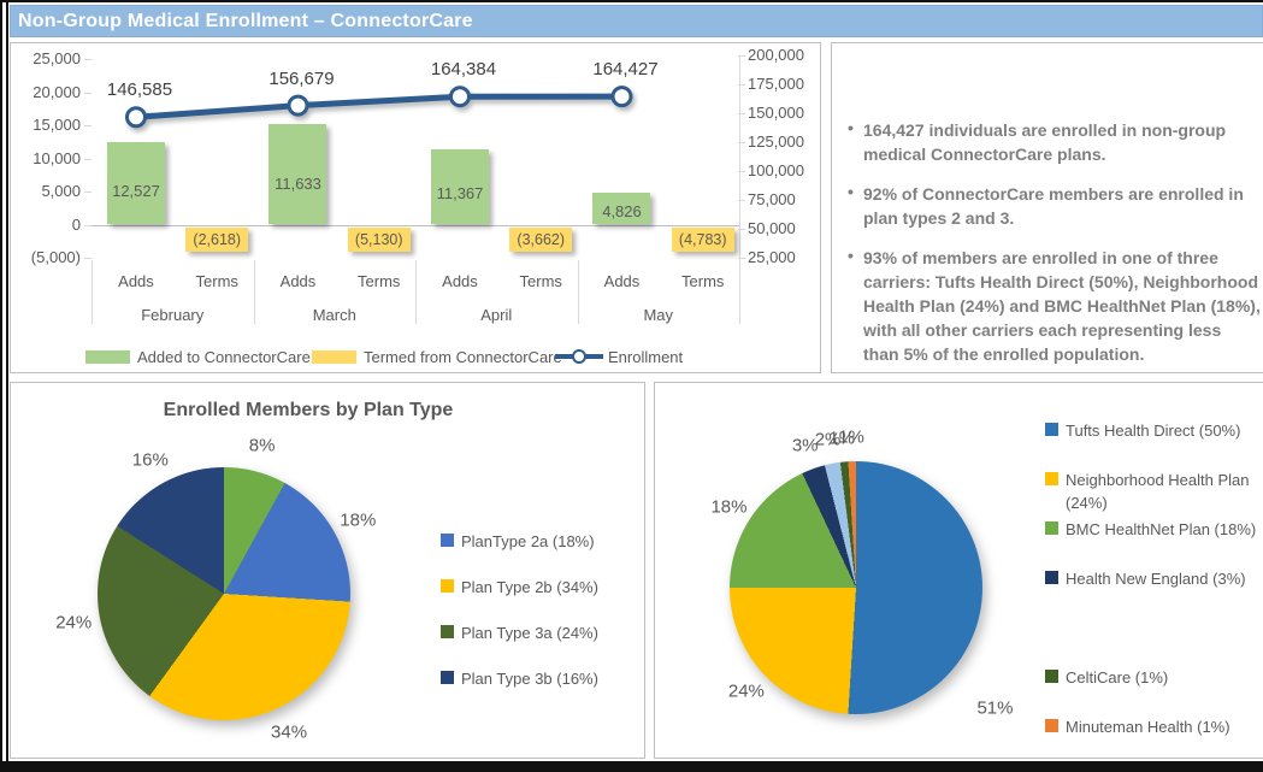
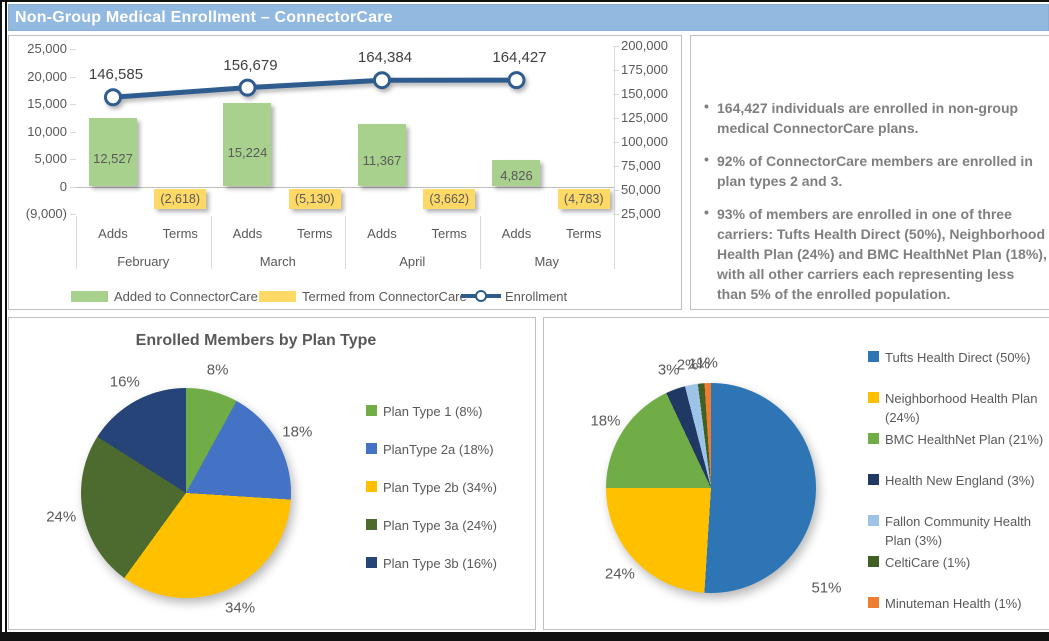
  Non-Group Medical Enrollment – ConnectorCare
  25,000
  20,000
  15,000
  10,000
  5,000
  0
- (5,000)
+ (9,000)
  200,000
  175,000
  150,000
  125,000
  100,000
  75,000
  50,000
  25,000
  12,527
  (2,618)
  Adds
  Terms
  February
  146,585
- 11,633
+ 15,224
  (5,130)
  Adds
  Terms
  March
  156,679
  11,367
  (3,662)
  Adds
  Terms
  April
  164,384
  4,826
  (4,783)
  Adds
  Terms
  May
  164,427
  Added to ConnectorCare
  Termed from ConnectorCar
  Enrollment
  •
  164,427 individuals are enrolled in non-group medical ConnectorCare plans.
  •
  92% of ConnectorCare members are enrolled in plan types 2 and 3.
  •
  93% of members are enrolled in one of three carriers: Tufts Health Direct (50%), Neighborhood Health Plan (24%) and BMC HealthNet Plan (18%), with all other carriers each representing less than 5% of the enrolled population.
  Enrolled Members by Plan Type
  8%
  18%
  34%
  24%
  16%
+ Plan Type 1 (8%)
  PlanType 2a (18%)
  Plan Type 2b (34%)
  Plan Type 3a (24%)
  Plan Type 3b (16%)
  51%
  24%
  18%
  3%
  2%
  1%
  1%
  Tufts Health Direct (50%)
  Neighborhood Health Plan (24%)
- BMC HealthNet Plan (18%)
+ BMC HealthNet Plan (21%)
  Health New England (3%)
+ Fallon Community Health Plan (3%)
  CeltiCare (1%)
  Minuteman Health (1%)
